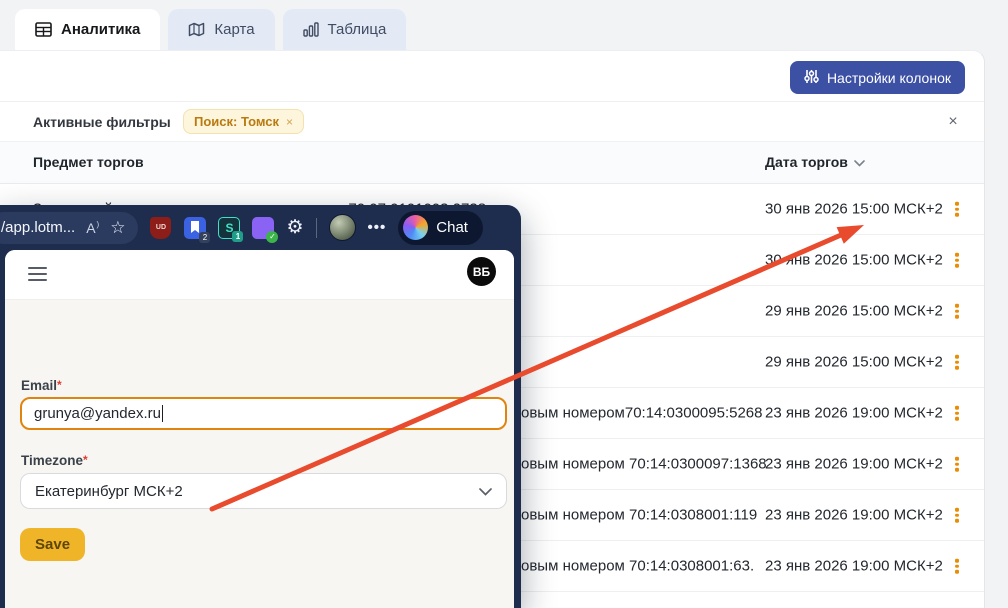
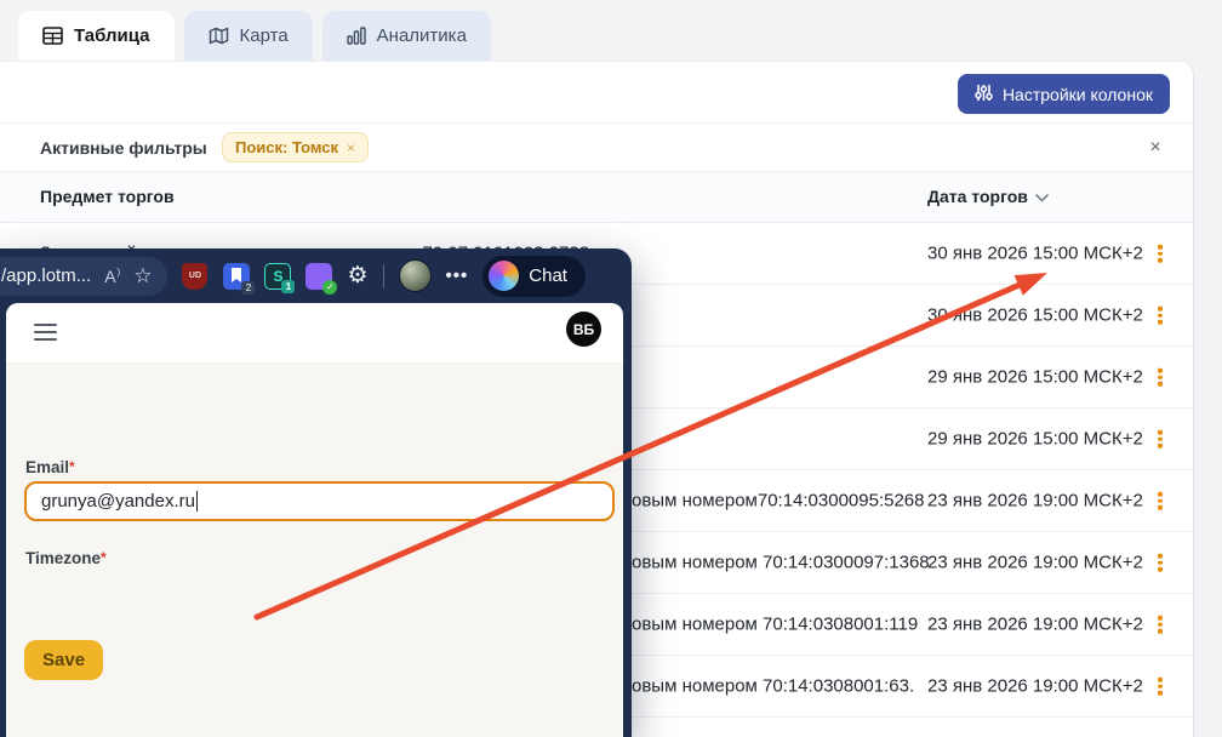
- Аналитика
+ Таблица
  Карта
- Таблица
+ Аналитика
  Настройки колонок
  Активные фильтры
  Поиск: Томск
  ×
  ×
  Предмет торгов
  Дата торгов
  30 янв 2026 15:00 МСК+2
  3 янв 2026 15:00 МСК+2
  29 янв 2026 15:00 МСК+2
  29 янв 2026 15:00 МСК+2
  овым номером70:14:0300095:5268
  23 янв 2026 19:00 МСК+2
  овым номером 70:14:0300097:1368
  23 янв 2026 19:00 МСК+2
  овым номером 70:14:0308001:119
  23 янв 2026 19:00 МСК+2
  овым номером 70:14:0308001:63.
  23 янв 2026 19:00 МСК+2
  /app.lotm...
  A
  )
  ☆
  2
  S
  1
  ✓
  ⚙
  •••
  Chat
  ВБ
  Email*
  grunya@yandex.ru
  Timezone*
- Екатеринбург МСК+2
  Save
